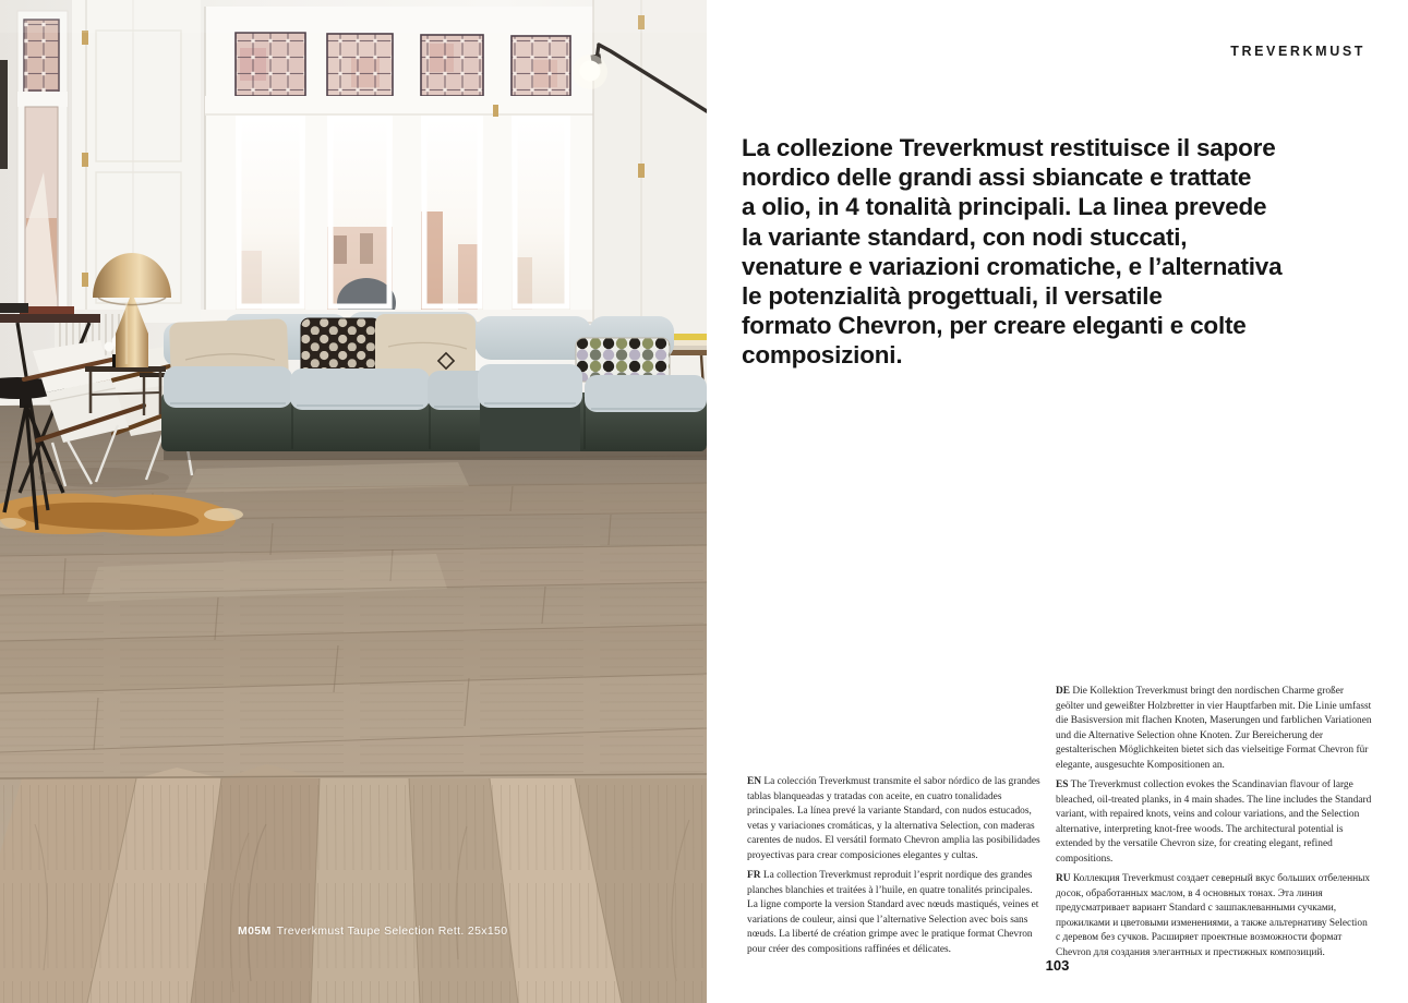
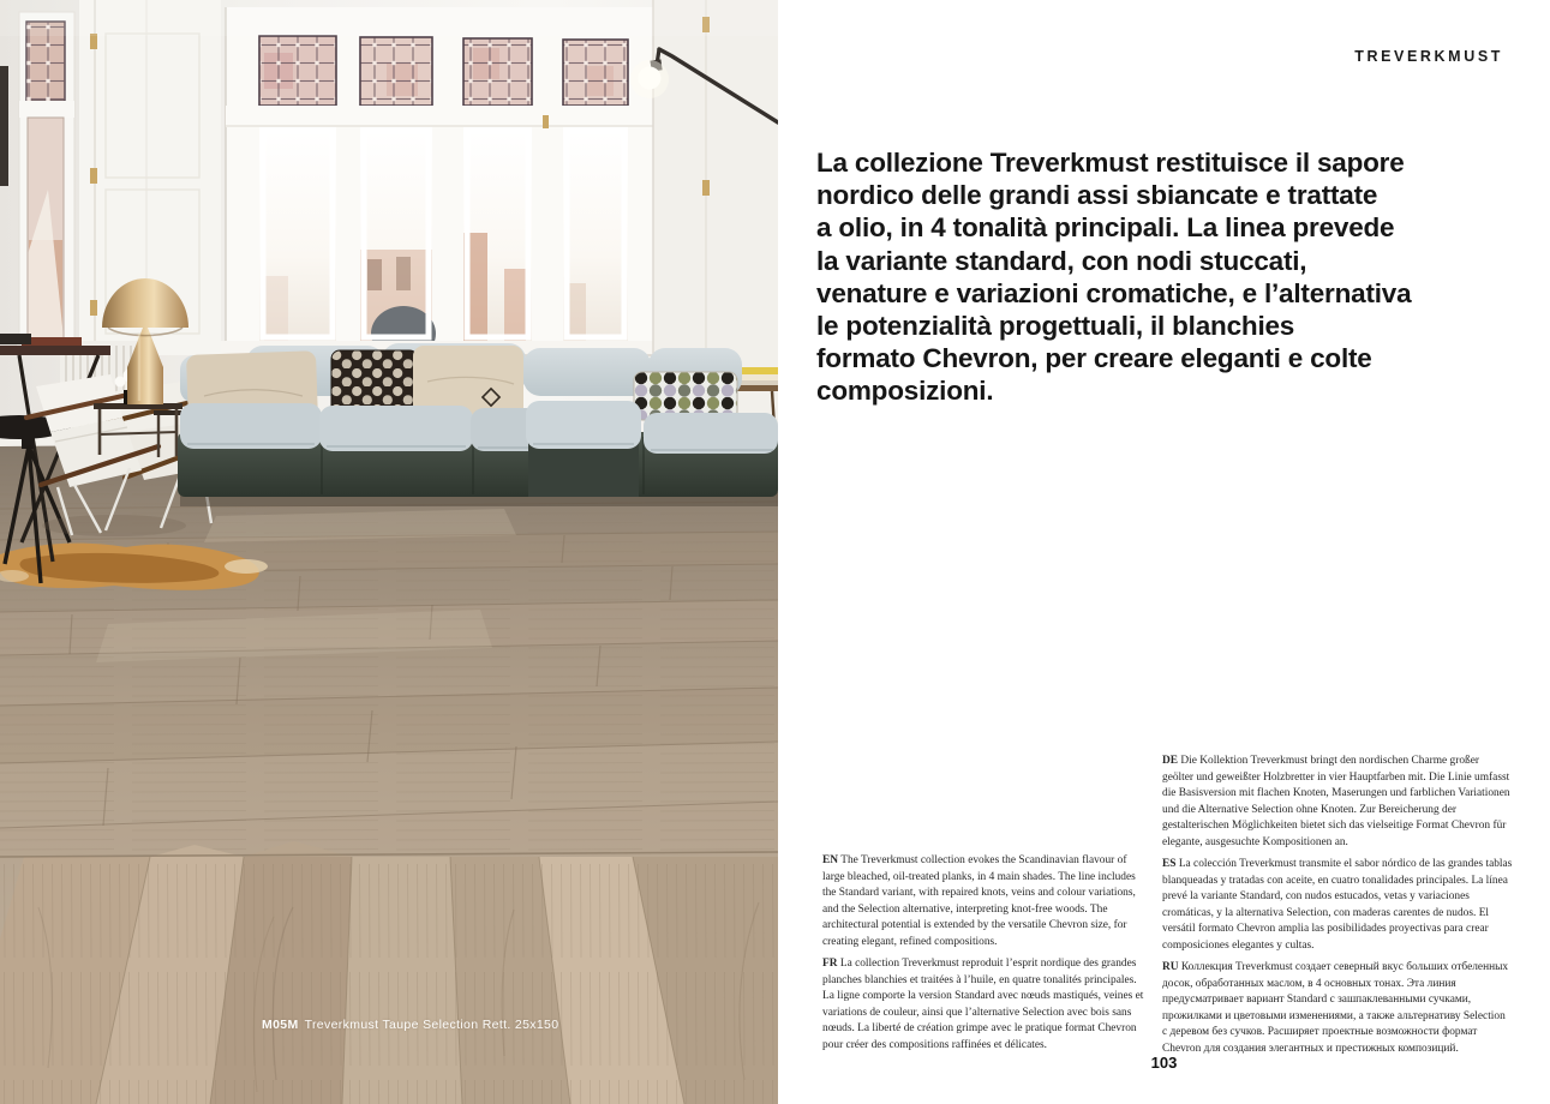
  M05M Treverkmust Taupe Selection Rett. 25x150
  TREVERKMUST
  La collezione Treverkmust restituisce il sapore
  nordico delle grandi assi sbiancate e trattate
  a olio, in 4 tonalità principali. La linea prevede
  la variante standard, con nodi stuccati,
  venature e variazioni cromatiche, e l’alternativa
- le potenzialità progettuali, il versatile
+ le potenzialità progettuali, il blanchies
  formato Chevron, per creare eleganti e colte
  composizioni.
- EN La colección Treverkmust transmite el sabor nórdico de las grandes tablas blanqueadas y tratadas con aceite, en cuatro tonalidades principales. La línea prevé la variante Standard, con nudos estucados, vetas y variaciones cromáticas, y la alternativa Selection, con maderas carentes de nudos. El versátil formato Chevron amplia las posibilidades proyectivas para crear composiciones elegantes y cultas.
+ EN The Treverkmust collection evokes the Scandinavian flavour of large bleached, oil-treated planks, in 4 main shades. The line includes the Standard variant, with repaired knots, veins and colour variations, and the Selection alternative, interpreting knot-free woods. The architectural potential is extended by the versatile Chevron size, for creating elegant, refined compositions.
  FR La collection Treverkmust reproduit l’esprit nordique des grandes planches blanchies et traitées à l’huile, en quatre tonalités principales. La ligne comporte la version Standard avec nœuds mastiqués, veines et variations de couleur, ainsi que l’alternative Selection avec bois sans nœuds. La liberté de création grimpe avec le pratique format Chevron pour créer des compositions raffinées et délicates.
  DE Die Kollektion Treverkmust bringt den nordischen Charme großer geölter und geweißter Holzbretter in vier Hauptfarben mit. Die Linie umfasst die Basisversion mit flachen Knoten, Maserungen und farblichen Variationen und die Alternative Selection ohne Knoten. Zur Bereicherung der gestalterischen Möglichkeiten bietet sich das vielseitige Format Chevron für elegante, ausgesuchte Kompositionen an.
- ES The Treverkmust collection evokes the Scandinavian flavour of large bleached, oil-treated planks, in 4 main shades. The line includes the Standard variant, with repaired knots, veins and colour variations, and the Selection alternative, interpreting knot-free woods. The architectural potential is extended by the versatile Chevron size, for creating elegant, refined compositions.
+ ES La colección Treverkmust transmite el sabor nórdico de las grandes tablas blanqueadas y tratadas con aceite, en cuatro tonalidades principales. La línea prevé la variante Standard, con nudos estucados, vetas y variaciones cromáticas, y la alternativa Selection, con maderas carentes de nudos. El versátil formato Chevron amplia las posibilidades proyectivas para crear composiciones elegantes y cultas.
  RU Коллекция Treverkmust создает северный вкус больших отбеленных досок, обработанных маслом, в 4 основных тонах. Эта линия предусматривает вариант Standard с зашпаклеванными сучками, прожилками и цветовыми изменениями, а также альтернативу Selection с деревом без сучков. Расширяет проектные возможности формат Chevron для создания элегантных и престижных композиций.
  103
